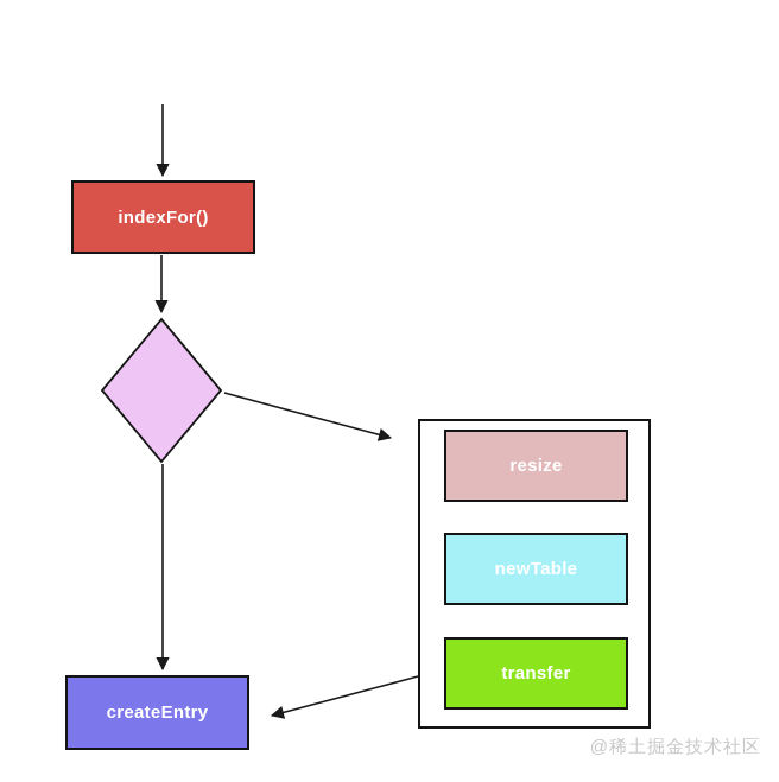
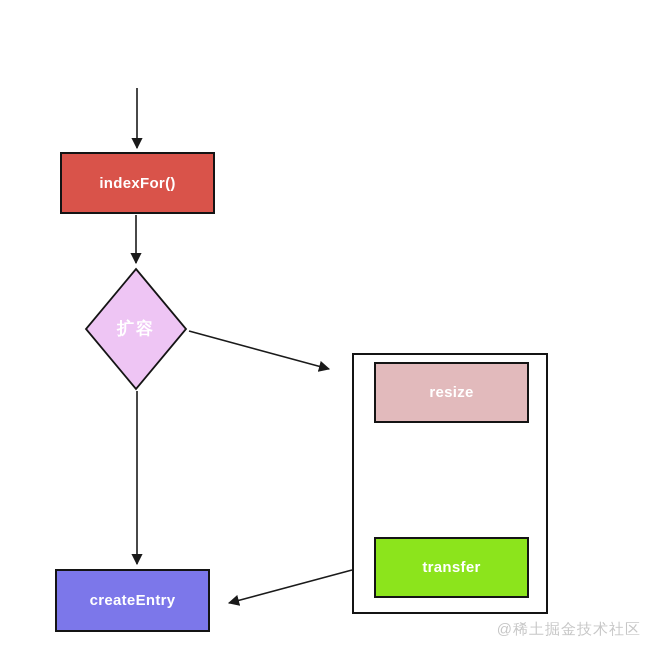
  indexFor()
+ 扩容
  resize
- newTable
  transfer
  createEntry
  @稀土掘金技术社区
